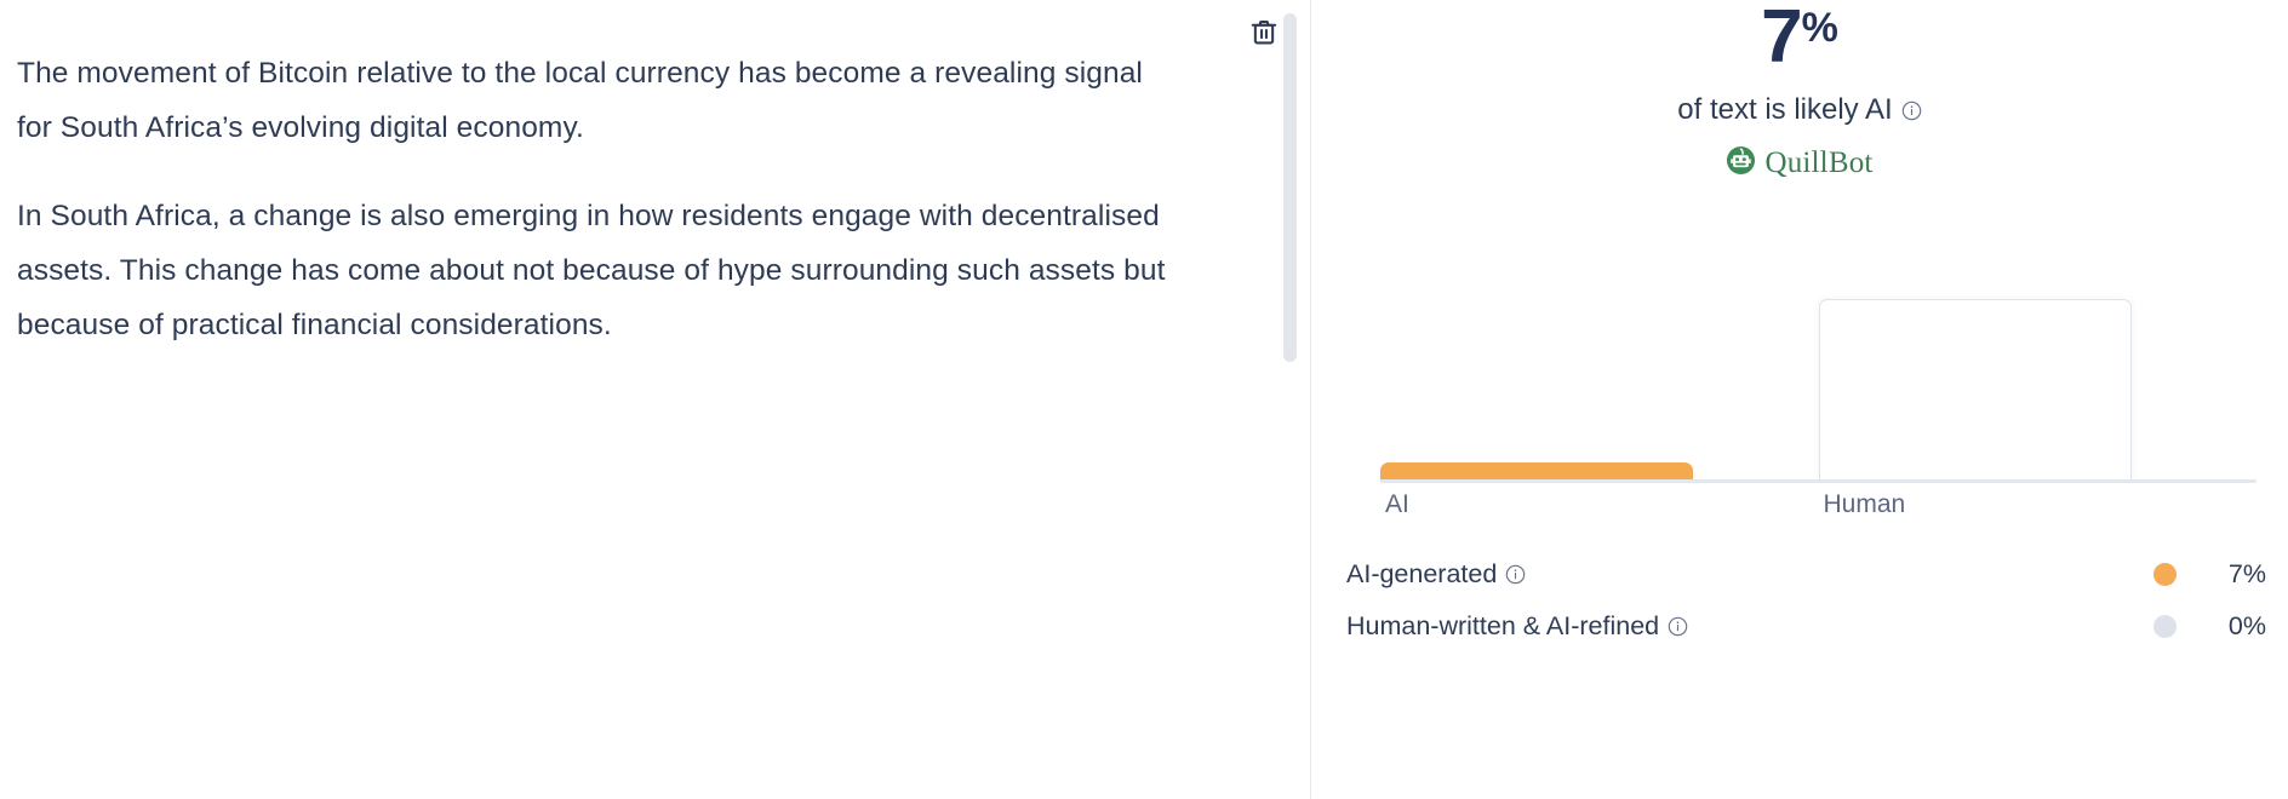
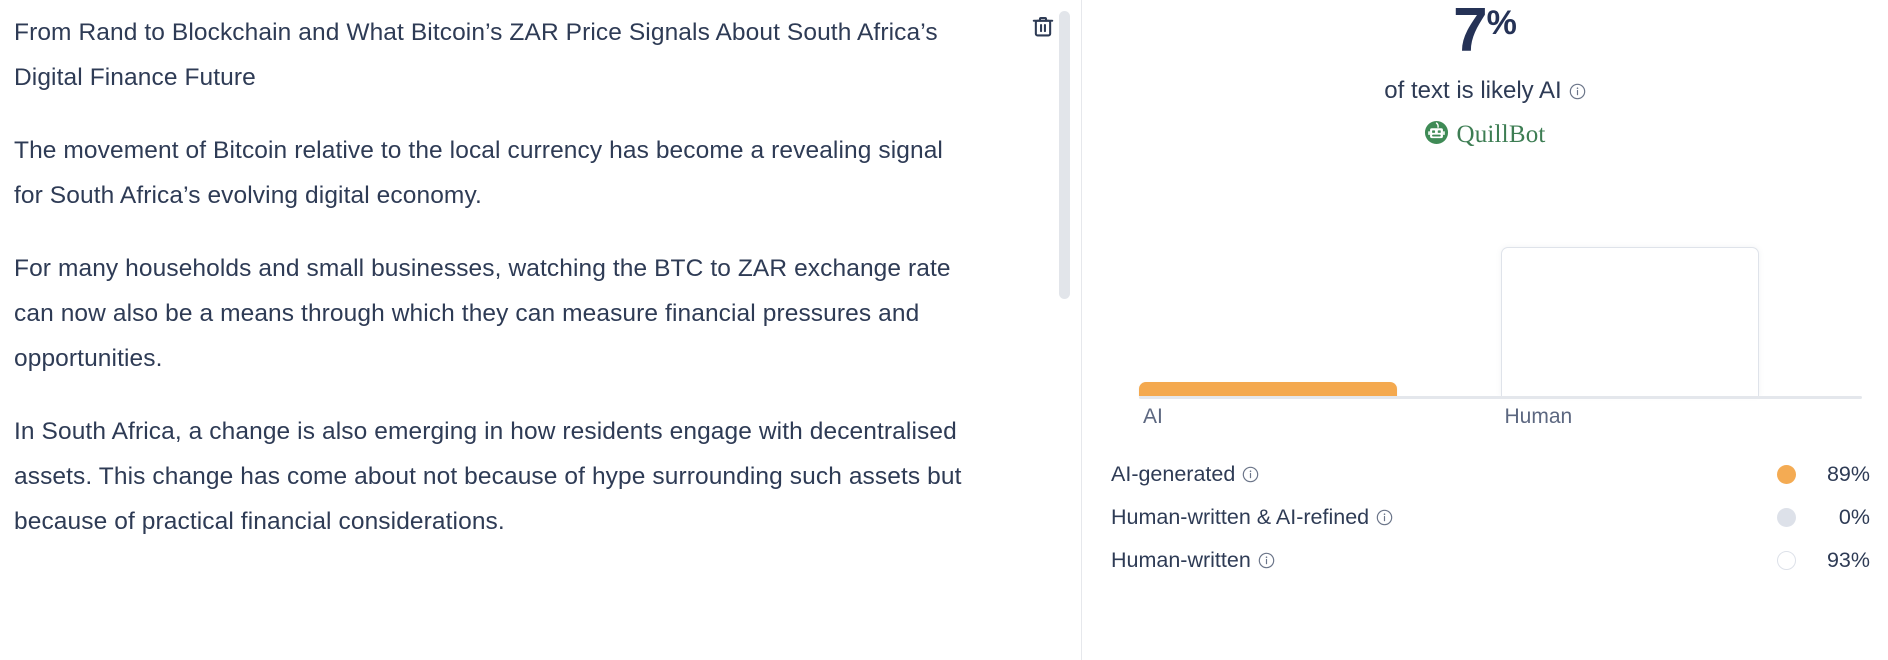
+ From Rand to Blockchain and What Bitcoin’s ZAR Price Signals About South Africa’s Digital Finance Future
  The movement of Bitcoin relative to the local currency has become a revealing signal for South Africa’s evolving digital economy.
+ For many households and small businesses, watching the BTC to ZAR exchange rate can now also be a means through which they can measure financial pressures and opportunities.
  In South Africa, a change is also emerging in how residents engage with decentralised assets. This change has come about not because of hype surrounding such assets but because of practical financial considerations.
  7
  %
  of text is likely AI
  QuillBot
  AI
  Human
  AI-generated
- 7%
+ 89%
  Human-written & AI-refined
  0%
+ Human-written
+ 93%
